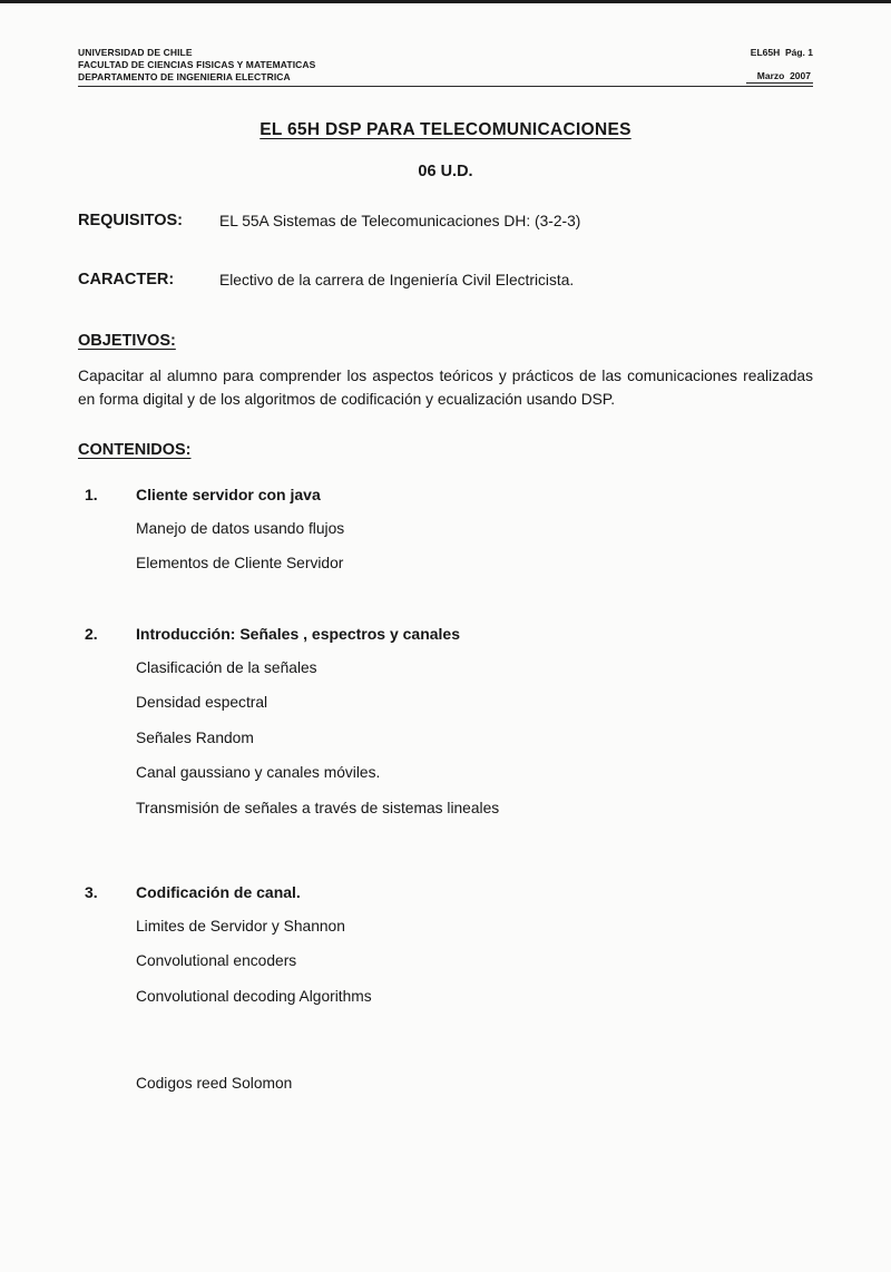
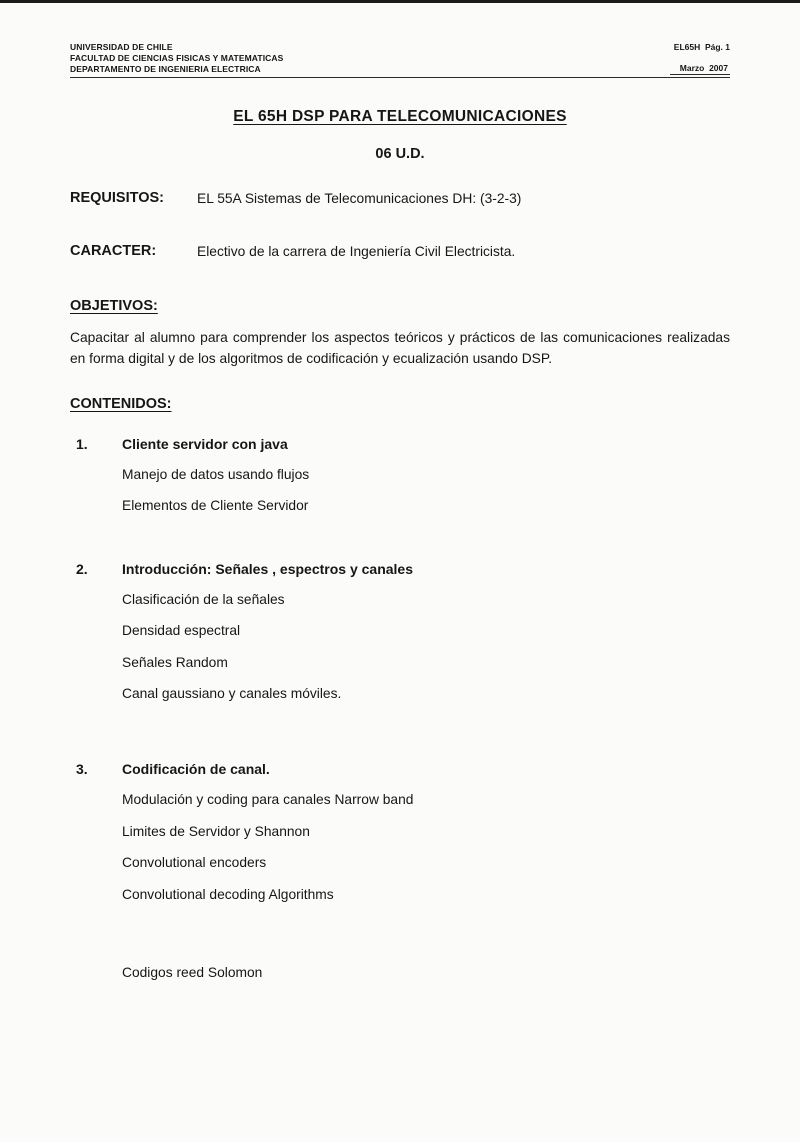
  UNIVERSIDAD DE CHILE
  FACULTAD DE CIENCIAS FISICAS Y MATEMATICAS
  DEPARTAMENTO DE INGENIERIA ELECTRICA
  EL65H Pág. 1
  Marzo 2007
  EL 65H DSP PARA TELECOMUNICACIONES
  06 U.D.
  REQUISITOS:
  EL 55A Sistemas de Telecomunicaciones DH: (3-2-3)
  CARACTER:
  Electivo de la carrera de Ingeniería Civil Electricista.
  OBJETIVOS:
  Capacitar al alumno para comprender los aspectos teóricos y prácticos de las comunicaciones realizadas en forma digital y de los algoritmos de codificación y ecualización usando DSP.
  CONTENIDOS:
  1.
  Cliente servidor con java
  Manejo de datos usando flujos
  Elementos de Cliente Servidor
  2.
  Introducción: Señales , espectros y canales
  Clasificación de la señales
  Densidad espectral
  Señales Random
  Canal gaussiano y canales móviles.
- Transmisión de señales a través de sistemas lineales
  3.
  Codificación de canal.
+ Modulación y coding para canales Narrow band
  Limites de Servidor y Shannon
  Convolutional encoders
  Convolutional decoding Algorithms
  Codigos reed Solomon
